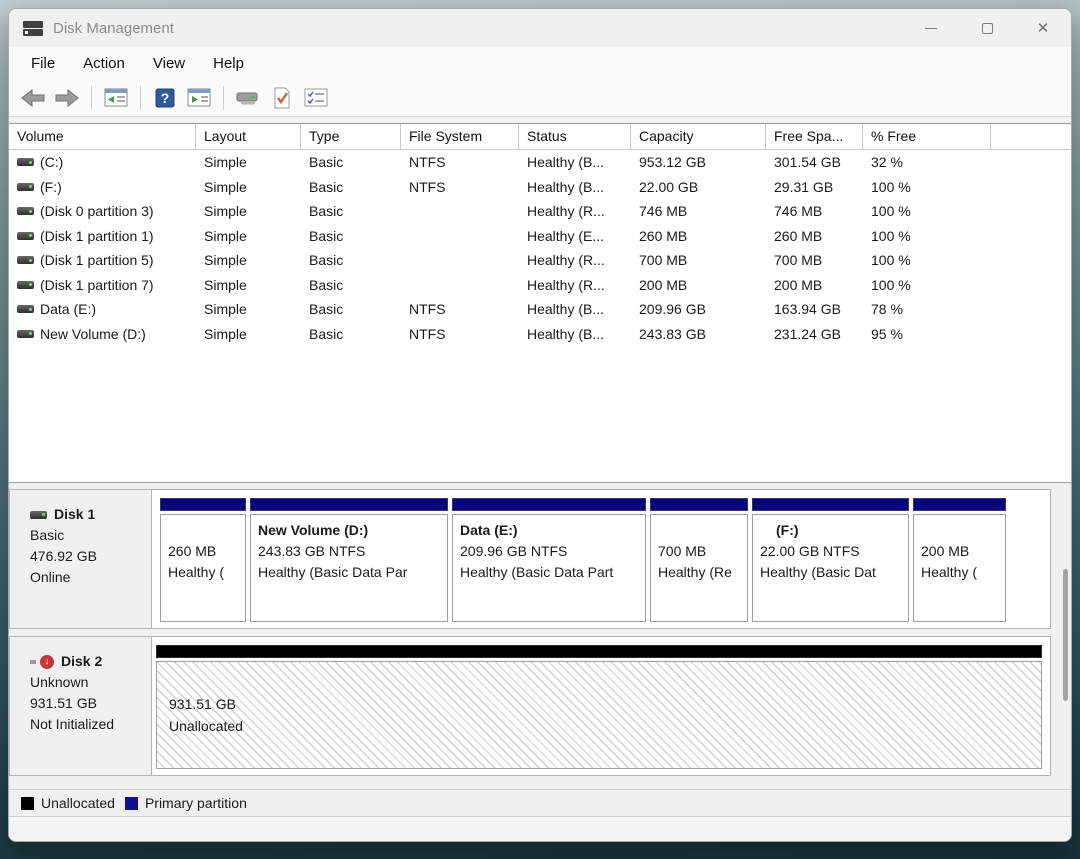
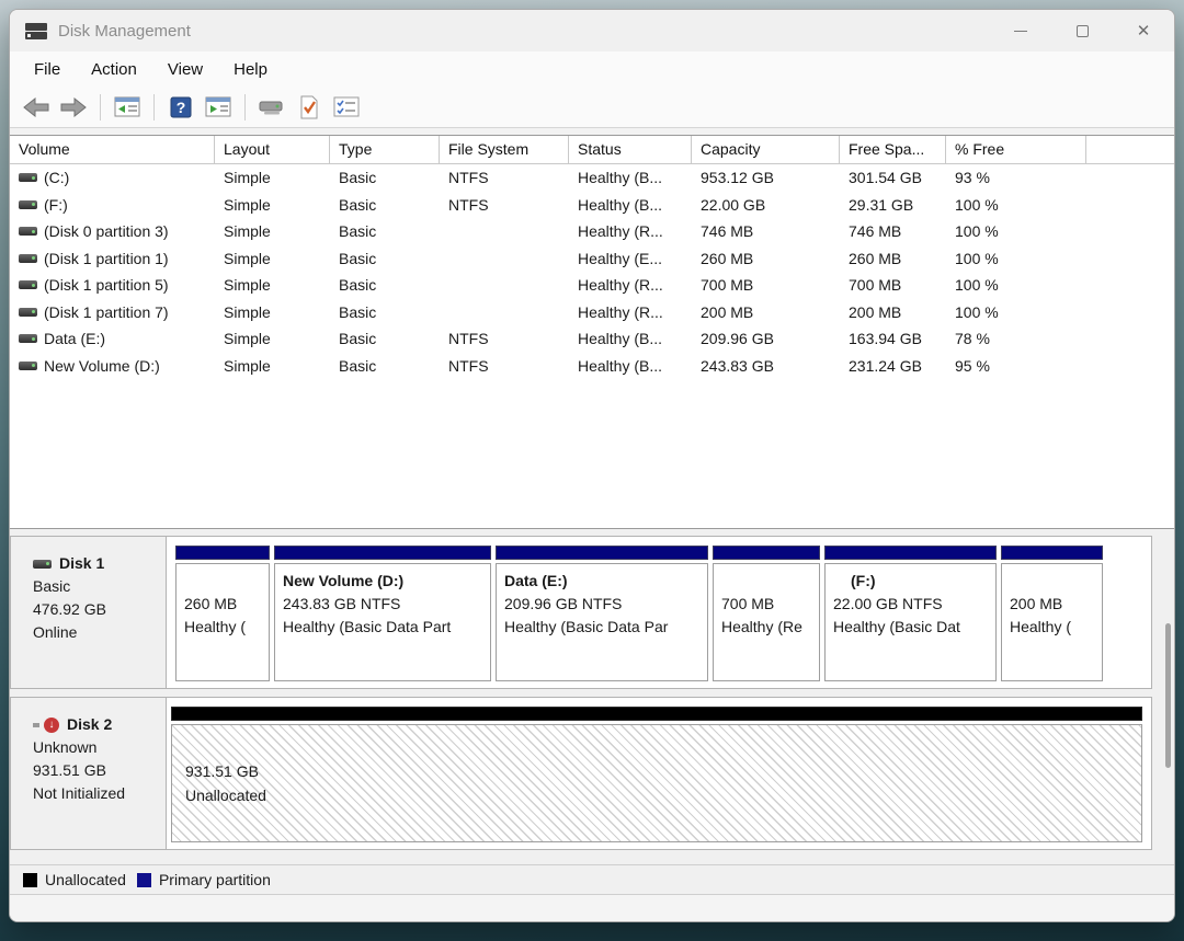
  Disk Management
  ✕
  File
  Action
  View
  Help
  ?
  Volume
  Layout
  Type
  File System
  Status
  Capacity
  Free Spa...
  % Free
  (C:)
  Simple
  Basic
  NTFS
  Healthy (B...
  953.12 GB
  301.54 GB
- 32 %
+ 93 %
  (F:)
  Simple
  Basic
  NTFS
  Healthy (B...
  22.00 GB
  29.31 GB
  100 %
  (Disk 0 partition 3)
  Simple
  Basic
  Healthy (R...
  746 MB
  746 MB
  100 %
  (Disk 1 partition 1)
  Simple
  Basic
  Healthy (E...
  260 MB
  260 MB
  100 %
  (Disk 1 partition 5)
  Simple
  Basic
  Healthy (R...
  700 MB
  700 MB
  100 %
  (Disk 1 partition 7)
  Simple
  Basic
  Healthy (R...
  200 MB
  200 MB
  100 %
  Data (E:)
  Simple
  Basic
  NTFS
  Healthy (B...
  209.96 GB
  163.94 GB
  78 %
  New Volume (D:)
  Simple
  Basic
  NTFS
  Healthy (B...
  243.83 GB
  231.24 GB
  95 %
  Disk 1
  Basic
  476.92 GB
  Online
  260 MB
  Healthy (
  New Volume (D:)
  243.83 GB NTFS
- Healthy (Basic Data Par
+ Healthy (Basic Data Part
  Data (E:)
  209.96 GB NTFS
- Healthy (Basic Data Part
+ Healthy (Basic Data Par
  700 MB
  Healthy (Re
  (F:)
  22.00 GB NTFS
  Healthy (Basic Dat
  200 MB
  Healthy (
  ↓
  Disk 2
  Unknown
  931.51 GB
  Not Initialized
  931.51 GB
  Unallocated
  Unallocated
  Primary partition
